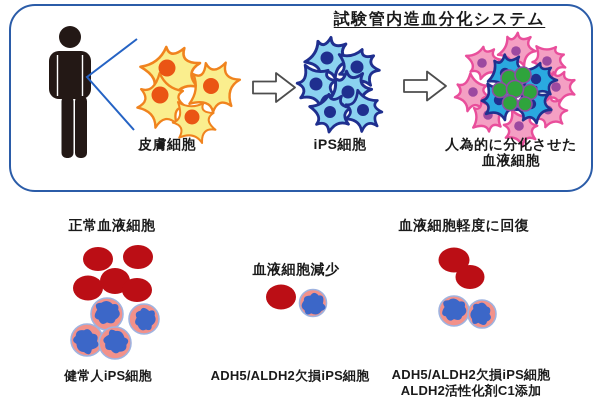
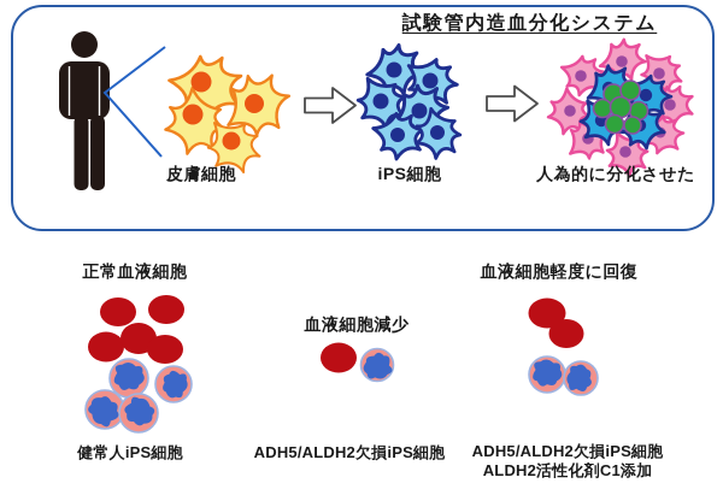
  試験管内造血分化システム
  皮膚細胞
  iPS細胞
  人為的に分化させた
- 血液細胞
  正常血液細胞
  血液細胞減少
  血液細胞軽度に回復
  健常人iPS細胞
  ADH5/ALDH2欠損iPS細胞
  ADH5/ALDH2欠損iPS細胞
  ALDH2活性化剤C1添加
